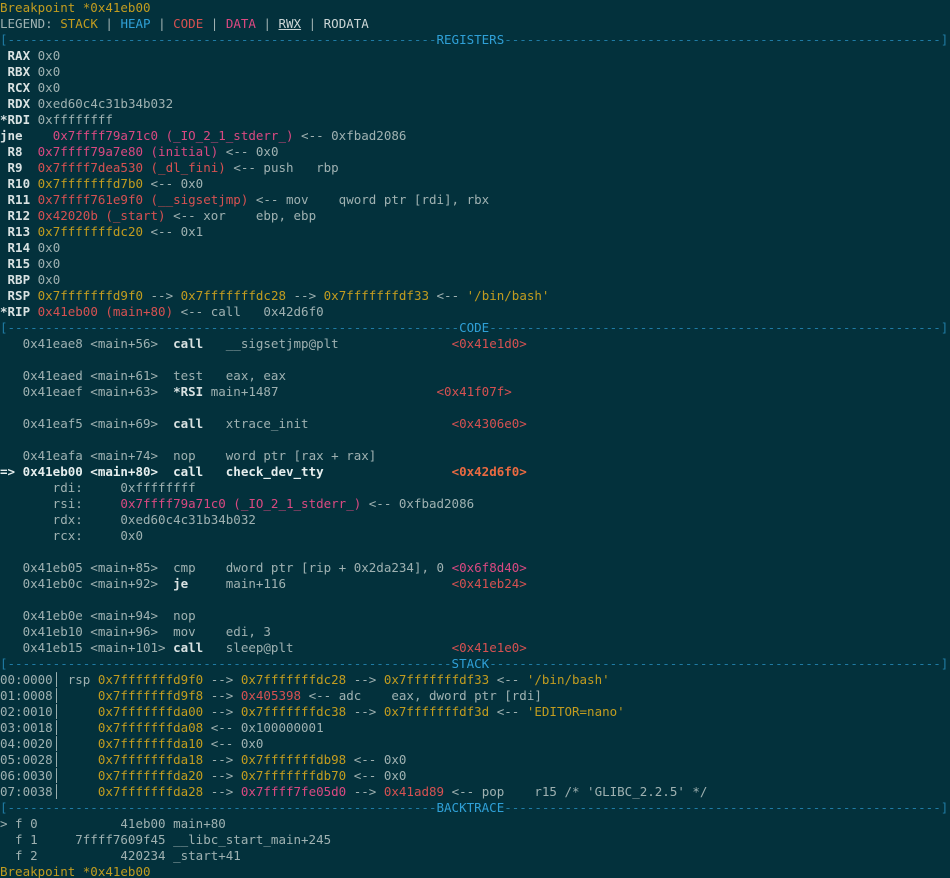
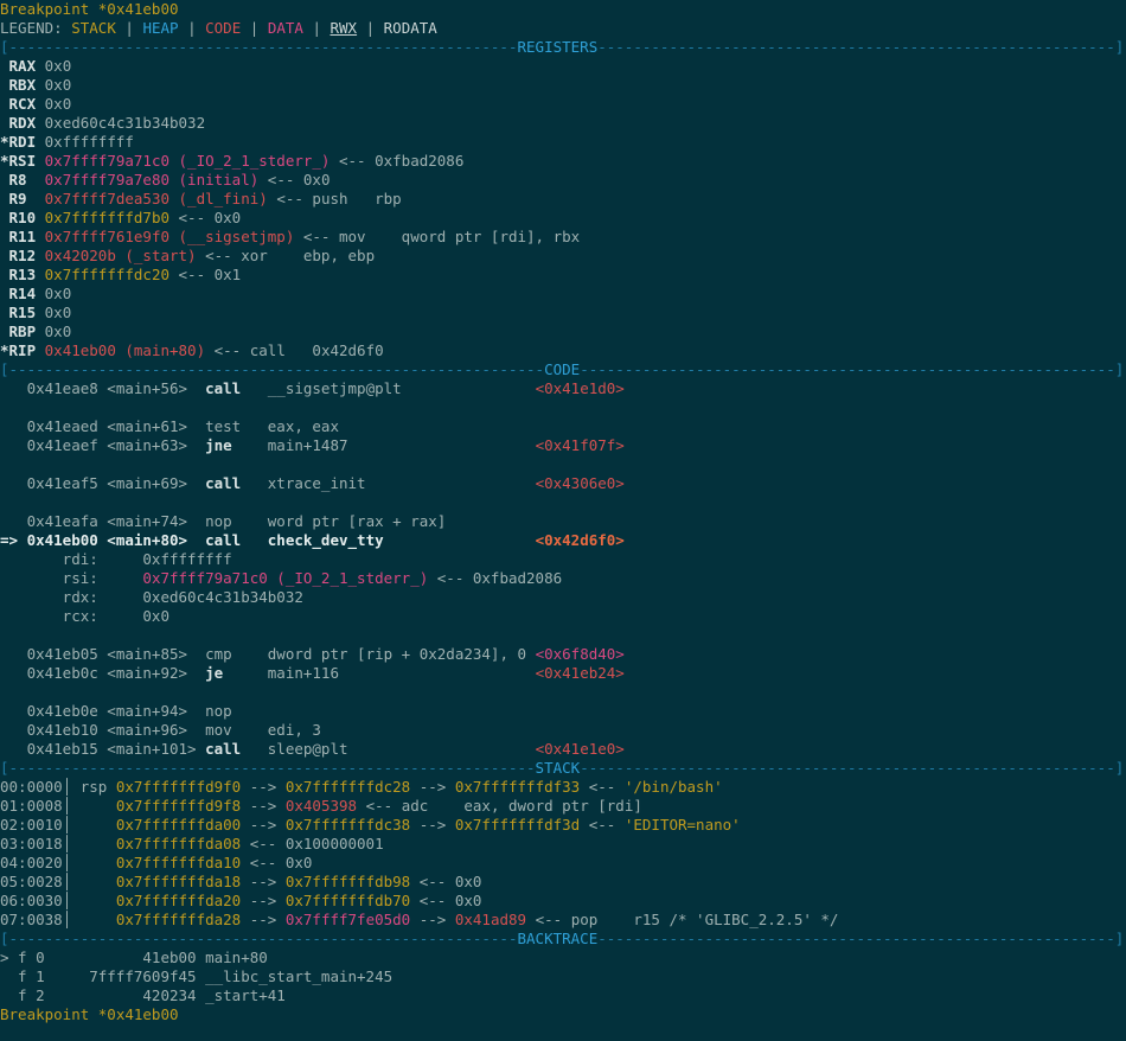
  Breakpoint *0x41eb00
  LEGEND: STACK | HEAP | CODE | DATA | RWX | RODATA
  [---------------------------------------------------------REGISTERS----------------------------------------------------------]
  RAX 0x0
  RBX 0x0
  RCX 0x0
  RDX 0xed60c4c31b34b032
  *RDI 0xffffffff
- jne 0x7ffff79a71c0 (_IO_2_1_stderr_) <-- 0xfbad2086
+ *RSI 0x7ffff79a71c0 (_IO_2_1_stderr_) <-- 0xfbad2086
  R8 0x7ffff79a7e80 (initial) <-- 0x0
  R9 0x7ffff7dea530 (_dl_fini) <-- push rbp
  R10 0x7fffffffd7b0 <-- 0x0
  R11 0x7ffff761e9f0 (__sigsetjmp) <-- mov qword ptr [rdi], rbx
  R12 0x42020b (_start) <-- xor ebp, ebp
  R13 0x7fffffffdc20 <-- 0x1
  R14 0x0
  R15 0x0
  RBP 0x0
- RSP 0x7fffffffd9f0 --> 0x7fffffffdc28 --> 0x7fffffffdf33 <-- '/bin/bash'
  *RIP 0x41eb00 (main+80) <-- call 0x42d6f0
  [------------------------------------------------------------CODE------------------------------------------------------------]
  0x41eae8 <main+56> call __sigsetjmp@plt <0x41e1d0>
  0x41eaed <main+61> test eax, eax
- 0x41eaef <main+63> *RSI main+1487 <0x41f07f>
+ 0x41eaef <main+63> jne main+1487 <0x41f07f>
  0x41eaf5 <main+69> call xtrace_init <0x4306e0>
  0x41eafa <main+74> nop word ptr [rax + rax]
  => 0x41eb00 <main+80> call check_dev_tty <0x42d6f0>
  rdi: 0xffffffff
  rsi: 0x7ffff79a71c0 (_IO_2_1_stderr_) <-- 0xfbad2086
  rdx: 0xed60c4c31b34b032
  rcx: 0x0
  0x41eb05 <main+85> cmp dword ptr [rip + 0x2da234], 0 <0x6f8d40>
  0x41eb0c <main+92> je main+116 <0x41eb24>
  0x41eb0e <main+94> nop
  0x41eb10 <main+96> mov edi, 3
  0x41eb15 <main+101> call sleep@plt <0x41e1e0>
  [-----------------------------------------------------------STACK------------------------------------------------------------]
  00:0000│ rsp 0x7fffffffd9f0 --> 0x7fffffffdc28 --> 0x7fffffffdf33 <-- '/bin/bash'
  01:0008│ 0x7fffffffd9f8 --> 0x405398 <-- adc eax, dword ptr [rdi]
  02:0010│ 0x7fffffffda00 --> 0x7fffffffdc38 --> 0x7fffffffdf3d <-- 'EDITOR=nano'
  03:0018│ 0x7fffffffda08 <-- 0x100000001
  04:0020│ 0x7fffffffda10 <-- 0x0
  05:0028│ 0x7fffffffda18 --> 0x7fffffffdb98 <-- 0x0
  06:0030│ 0x7fffffffda20 --> 0x7fffffffdb70 <-- 0x0
  07:0038│ 0x7fffffffda28 --> 0x7ffff7fe05d0 --> 0x41ad89 <-- pop r15 /* 'GLIBC_2.2.5' */
  [---------------------------------------------------------BACKTRACE----------------------------------------------------------]
  > f 0 41eb00 main+80
  f 1 7ffff7609f45 __libc_start_main+245
  f 2 420234 _start+41
  Breakpoint *0x41eb00
